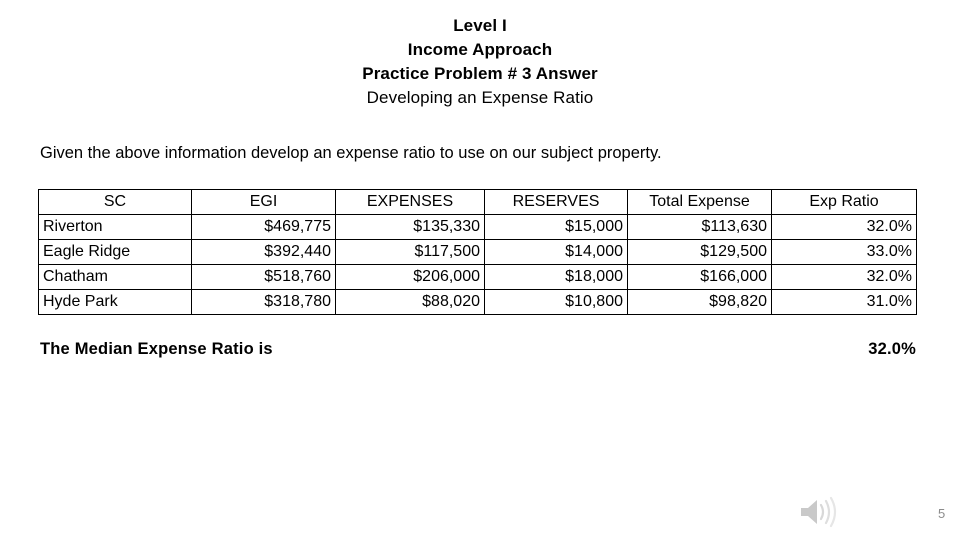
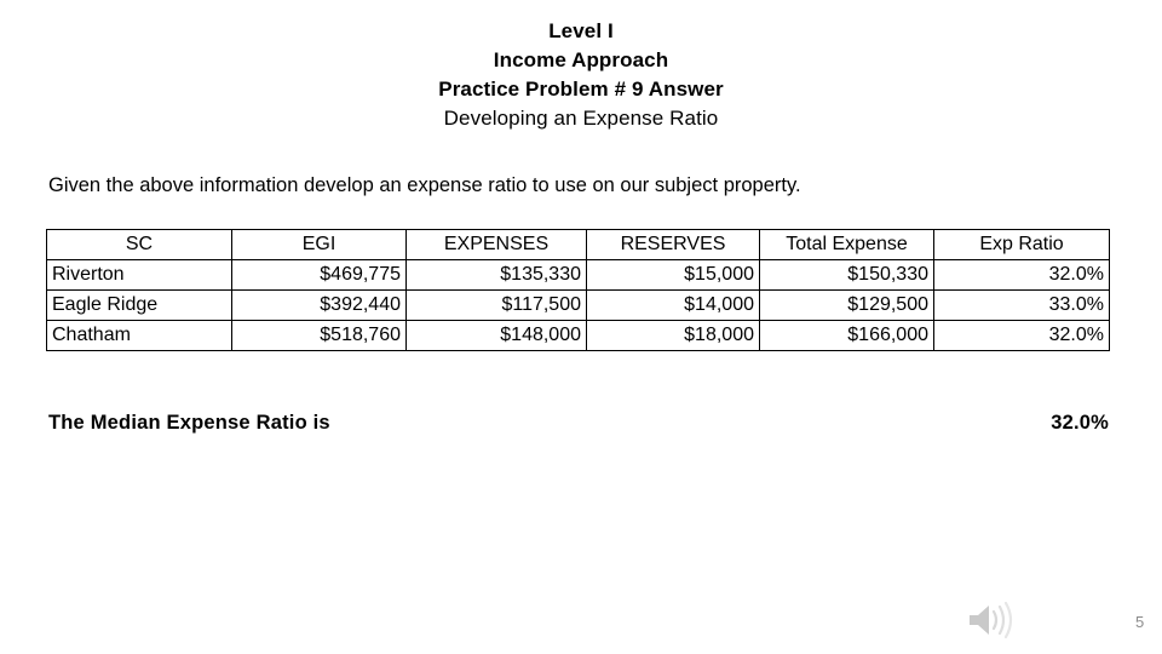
  Level I
  Income Approach
- Practice Problem # 3 Answer
+ Practice Problem # 9 Answer
  Developing an Expense Ratio
  Given the above information develop an expense ratio to use on our subject property.
  SC	EGI	EXPENSES	RESERVES	Total Expense	Exp Ratio
- Riverton	$469,775	$135,330	$15,000	$113,630	32.0%
+ Riverton	$469,775	$135,330	$15,000	$150,330	32.0%
  Eagle Ridge	$392,440	$117,500	$14,000	$129,500	33.0%
- Chatham	$518,760	$206,000	$18,000	$166,000	32.0%
+ Chatham	$518,760	$148,000	$18,000	$166,000	32.0%
- Hyde Park	$318,780	$88,020	$10,800	$98,820	31.0%
  The Median Expense Ratio is
  32.0%
  5
